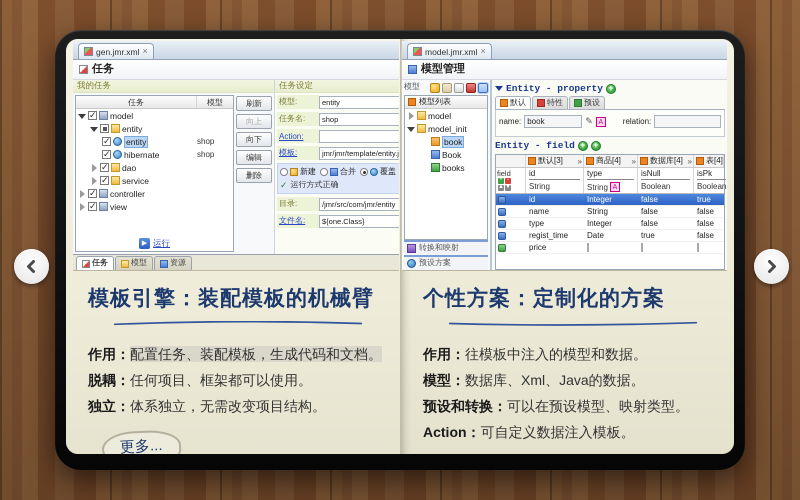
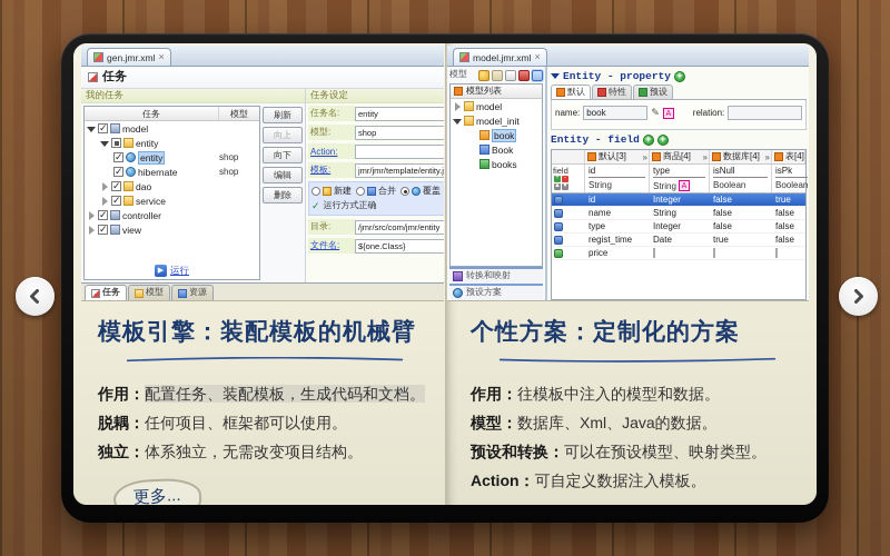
  gen.jmr.xml
  ×
  任务
  我的任务
  任务
  模型
  model
  entity
  entity
  shop
  hibernate
  shop
  dao
  service
  controller
  view
  运行
  刷新
  向上
  向下
  编辑
  删除
  任务设定
- 模型:
+ 任务名:
  entity
- 任务名:
+ 模型:
  shop
  Action:
  模板:
  jmr/jmr/template/entity.j
  新建
  合并
  覆盖
  ✓
  运行方式正确
  目录:
  /jmr/src/com/jmr/entity
  文件名:
  ${one.Class}
  任务
  模型
  资源
  模板引擎：装配模板的机械臂
  作用：配置任务、装配模板，生成代码和文档。
  脱耦：任何项目、框架都可以使用。
  独立：体系独立，无需改变项目结构。
  model.jmr.xml
  ×
- 模型管理
  模型
  模型列表
  model
  model_init
  book
  Book
  books
  转换和映射
  预设方案
  Entity - property
  +
  默认
  特性
  预设
  name:
  book
  ✎
  relation:
  Entity - field
  +
  +
  默认[3]
  »
  商品[4]
  »
  数据库[4]
  »
  表[4]
  field
  id
  String
  type
  String
  isNull
  Boolean
  isPk
  Boolean
  id
  Integer
  false
  true
  name
  String
  false
  false
  type
  Integer
  false
  false
  regist_time
  Date
  true
  false
  price
  个性方案：定制化的方案
  作用：往模板中注入的模型和数据。
  模型：数据库、Xml、Java的数据。
  预设和转换：可以在预设模型、映射类型。
  Action：可自定义数据注入模板。
